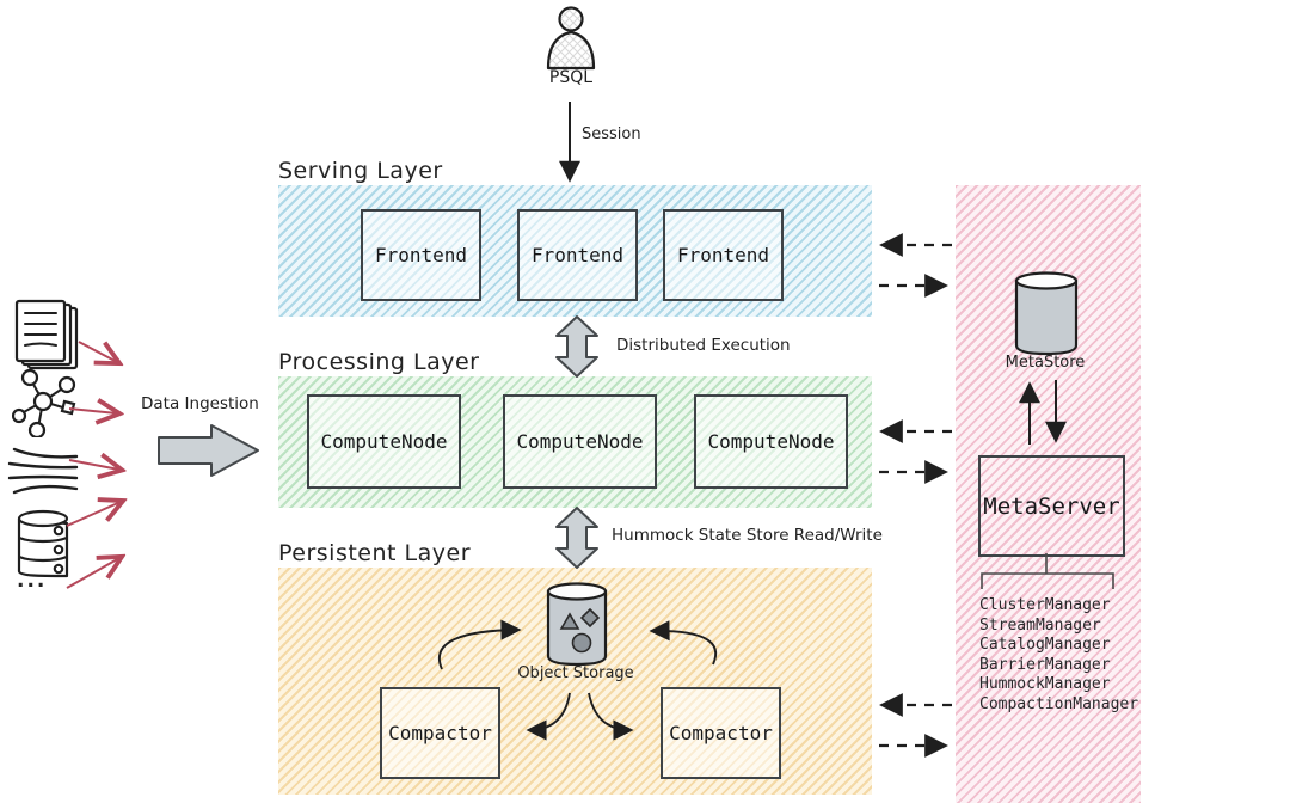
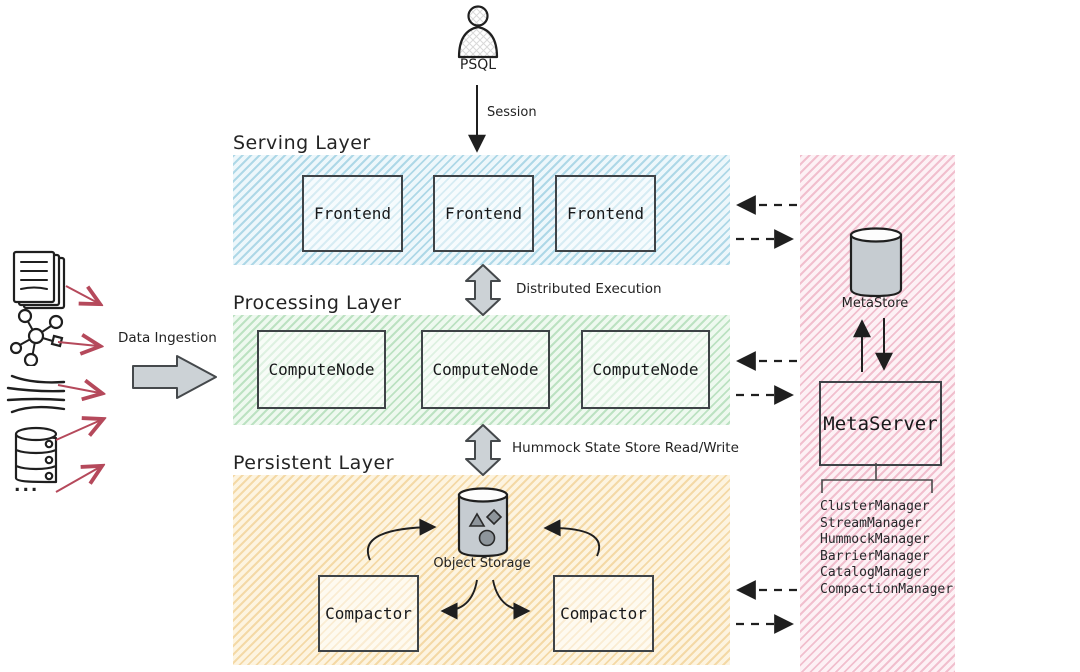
  Serving Layer
  Processing Layer
  Persistent Layer
  Frontend
  Frontend
  Frontend
  ComputeNode
  ComputeNode
  ComputeNode
  Compactor
  Compactor
  MetaServer
  PSQL
  Session
  Data Ingestion
  Distributed Execution
  Hummock State Store Read/Write
  Object Storage
  MetaStore
  ...
  ClusterManager
  StreamManager
- CatalogManager
+ HummockManager
  BarrierManager
- HummockManager
+ CatalogManager
  CompactionManager
